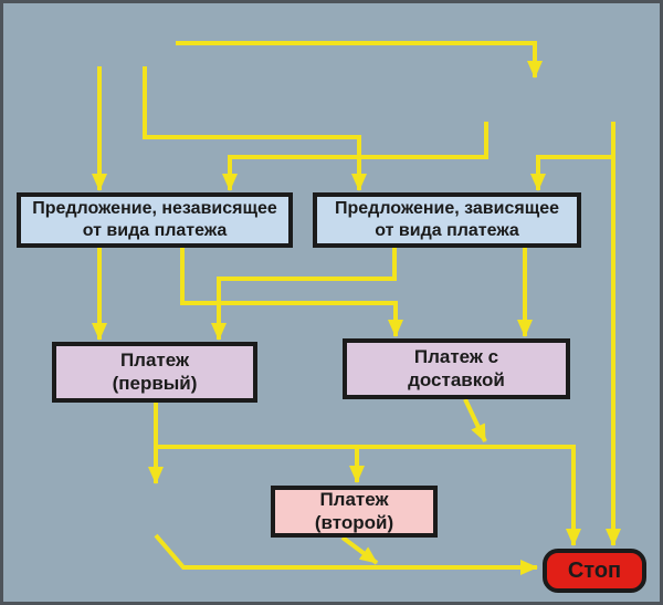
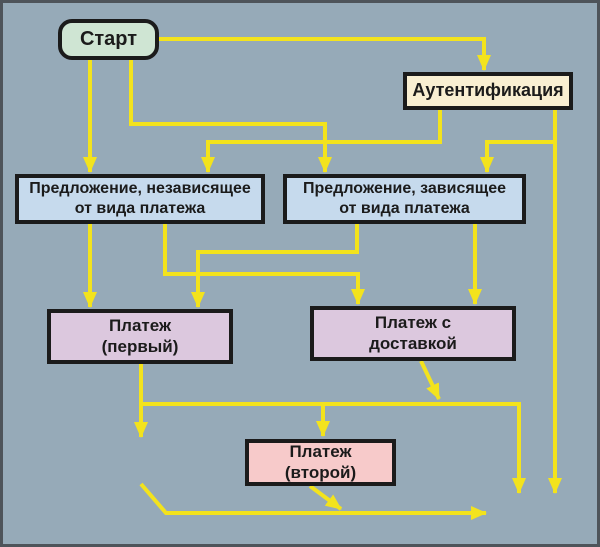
+ Старт
+ Аутентификация
  Предложение, независящее
  от вида платежа
  Предложение, зависящее
  от вида платежа
  Платеж
  (первый)
  Платеж с
  доставкой
  Платеж
  (второй)
- Стоп
